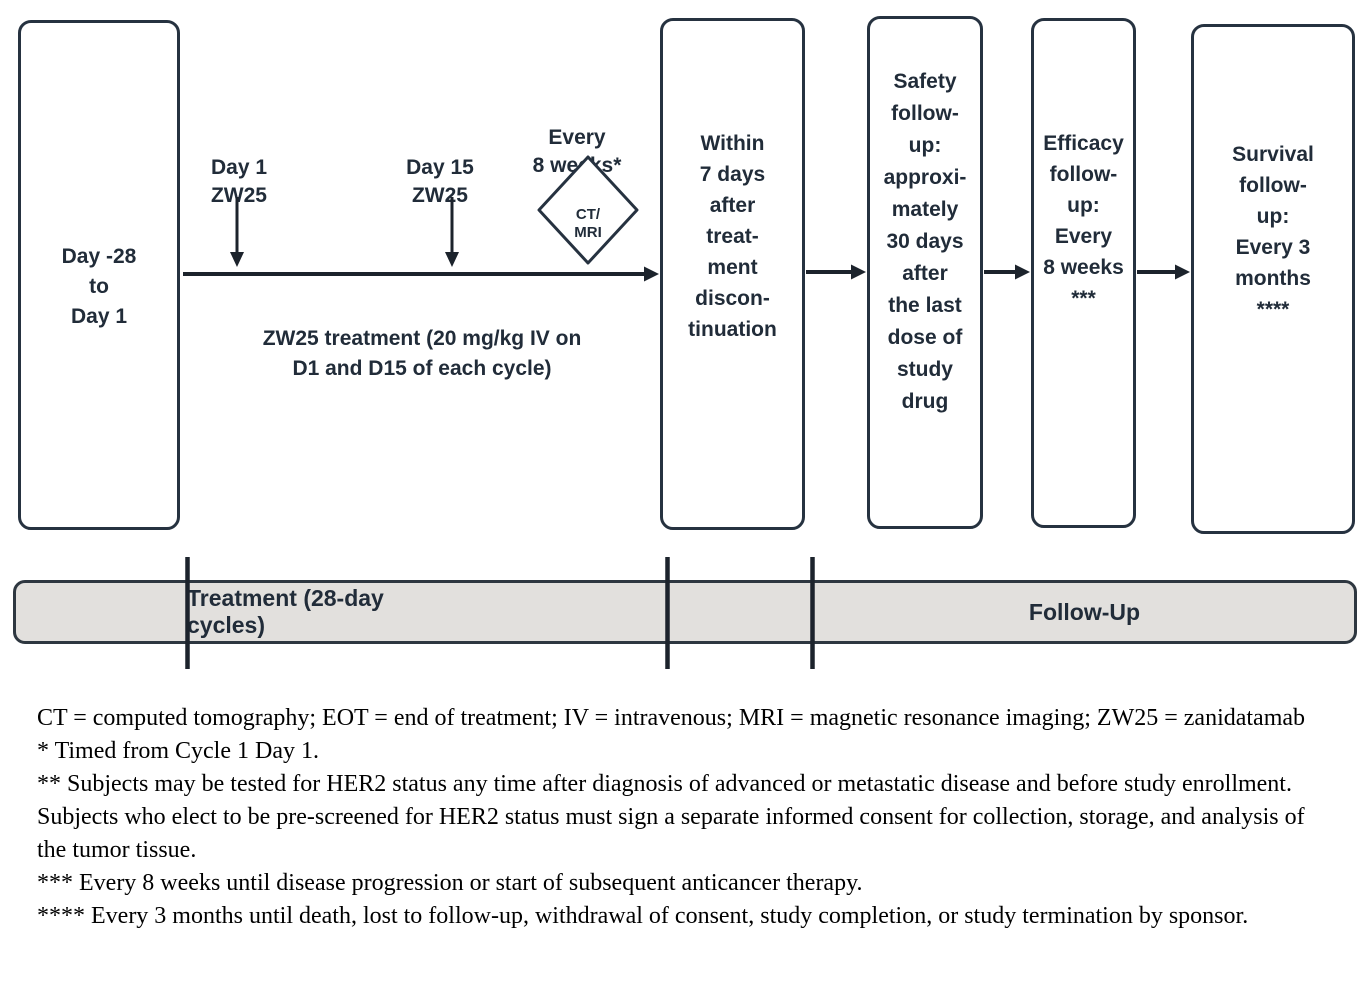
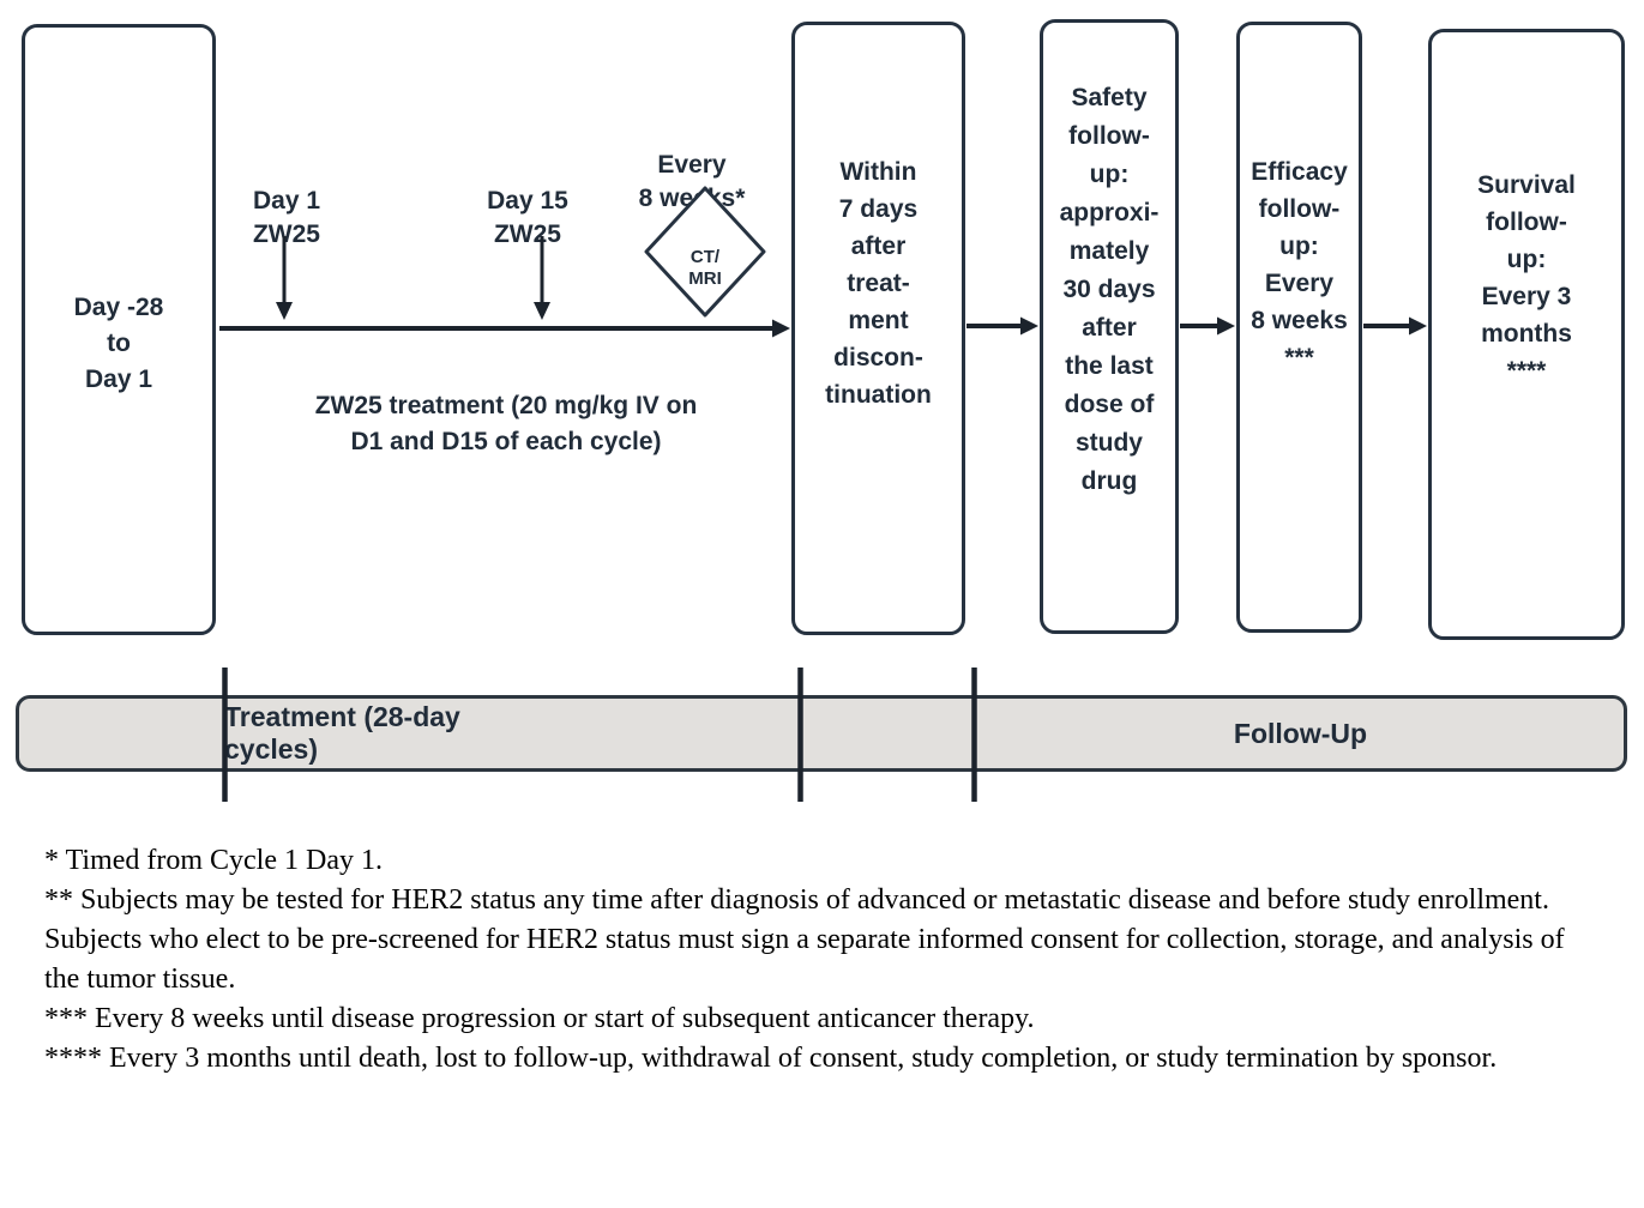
  Day -28
  to
  Day 1
  Day 1
  ZW25
  Day 15
  ZW25
  Every
  8 wes*
  CT/
  MRI
  ZW25 treatment (20 mg/kg IV on
  D1 and D15 of each cycle)
  Within
  7 days
  after
  treat-
  ment
  discon-
  tinuation
  Safety
  follow-
  up:
  approxi-
  mately
  30 days
  after
  the last
  dose of
  study
  drug
  Efficacy
  follow-
  up:
  Every
  8 weeks
  ***
  Survival
  follow-
  up:
  Every 3
  months
  ****
  Treatment (28-day cycles)
  Follow-Up
- CT = computed tomography; EOT = end of treatment; IV = intravenous; MRI = magnetic resonance imaging; ZW25 = zanidatamab
  * Timed from Cycle 1 Day 1.
  ** Subjects may be tested for HER2 status any time after diagnosis of advanced or metastatic disease and before study enrollment. Subjects who elect to be pre-screened for HER2 status must sign a separate informed consent for collection, storage, and analysis of the tumor tissue.
  *** Every 8 weeks until disease progression or start of subsequent anticancer therapy.
  **** Every 3 months until death, lost to follow-up, withdrawal of consent, study completion, or study termination by sponsor.
